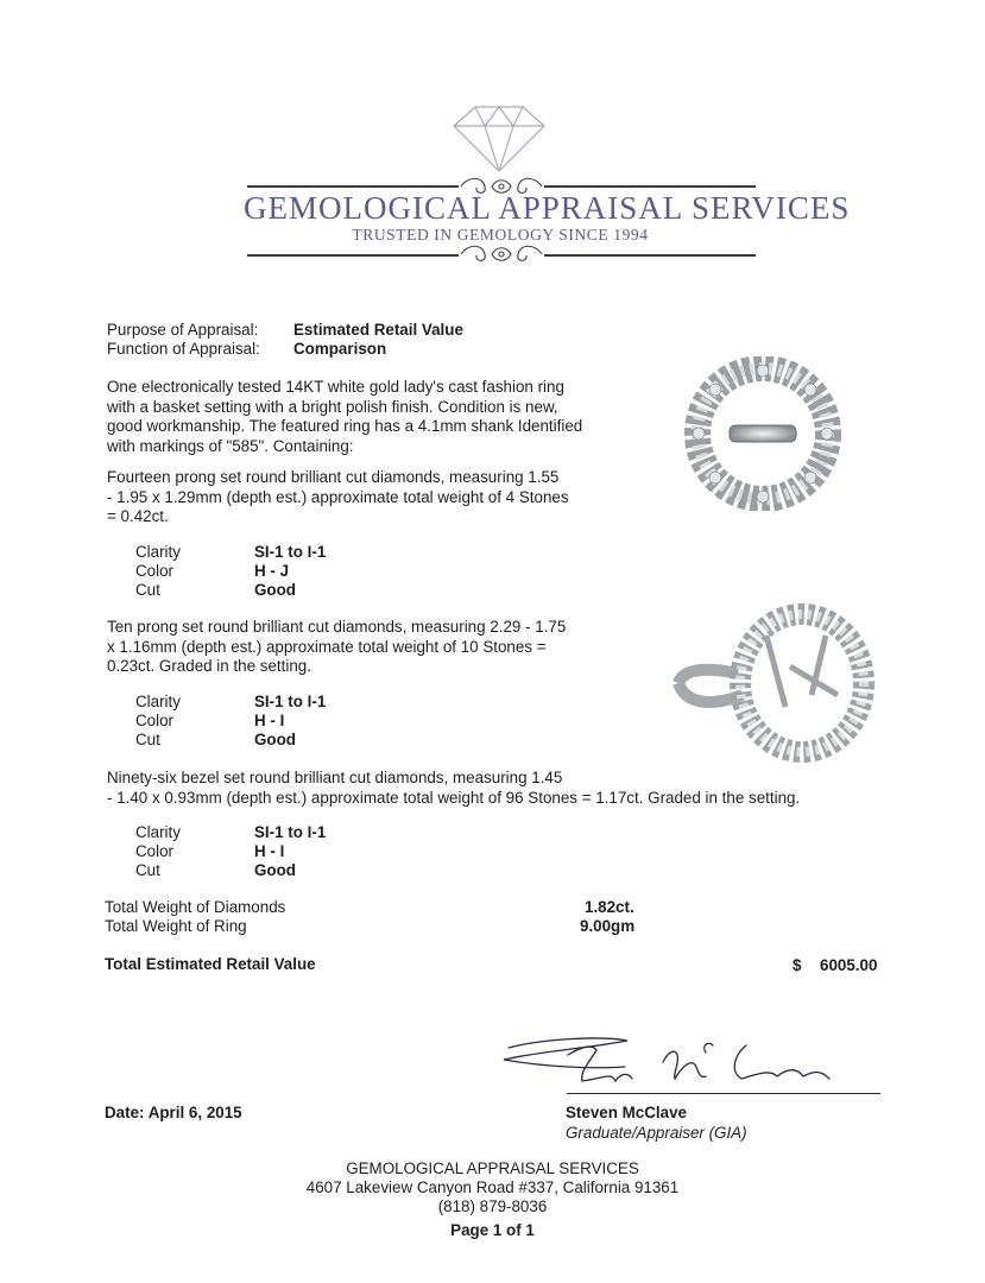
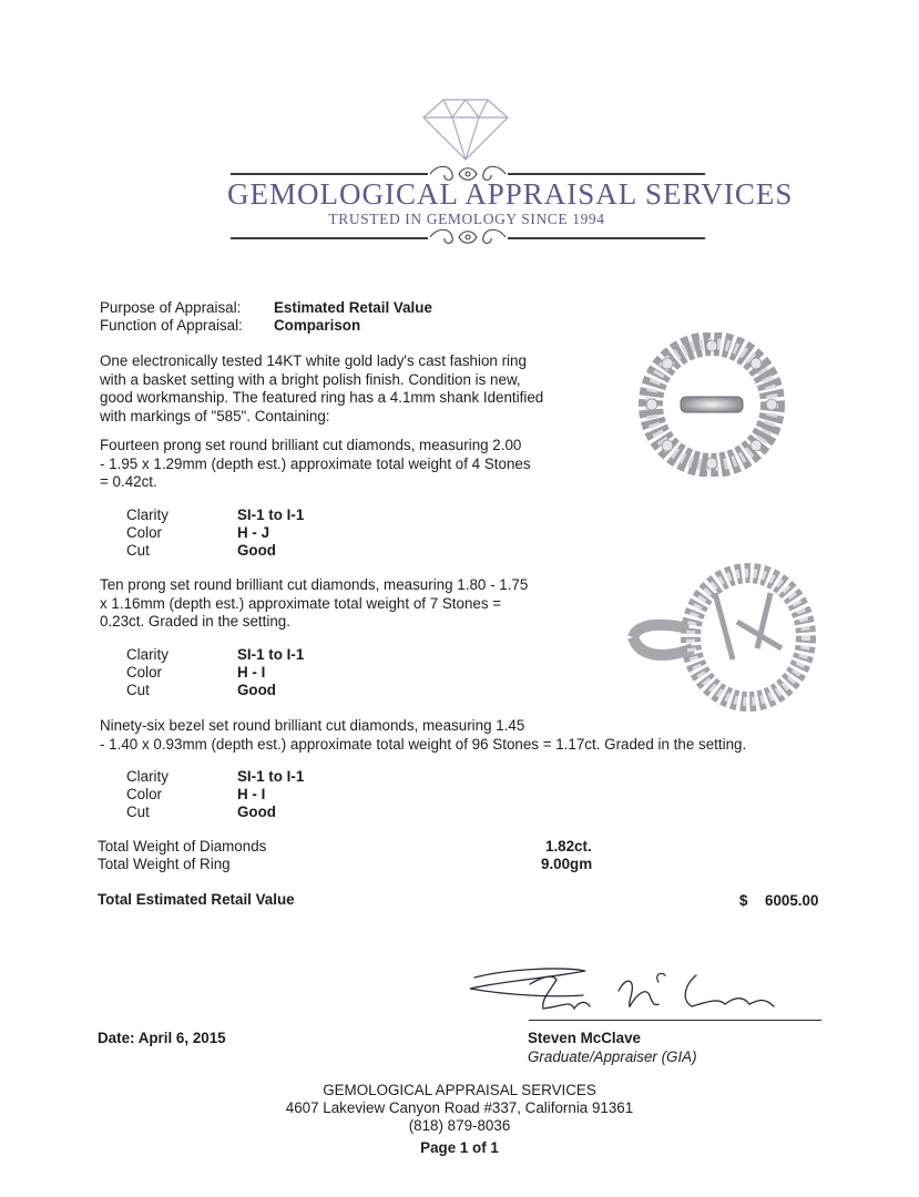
  GEMOLOGICAL APPRAISAL SERVICES
  TRUSTED IN GEMOLOGY SINCE 1994
  Purpose of Appraisal:
  Estimated Retail Value
  Function of Appraisal:
  Comparison
  One electronically tested 14KT white gold lady's cast fashion ring
  with a basket setting with a bright polish finish. Condition is new,
  good workmanship. The featured ring has a 4.1mm shank Identified
  with markings of "585". Containing:
- Fourteen prong set round brilliant cut diamonds, measuring 1.55
+ Fourteen prong set round brilliant cut diamonds, measuring 2.00
  - 1.95 x 1.29mm (depth est.) approximate total weight of 4 Stones
  = 0.42ct.
  Clarity
  Color
  Cut
  SI-1 to I-1
  H - J
  Good
- Ten prong set round brilliant cut diamonds, measuring 2.29 - 1.75
+ Ten prong set round brilliant cut diamonds, measuring 1.80 - 1.75
- x 1.16mm (depth est.) approximate total weight of 10 Stones =
+ x 1.16mm (depth est.) approximate total weight of 7 Stones =
  0.23ct. Graded in the setting.
  Clarity
  Color
  Cut
  SI-1 to I-1
  H - I
  Good
  Ninety-six bezel set round brilliant cut diamonds, measuring 1.45
  - 1.40 x 0.93mm (depth est.) approximate total weight of 96 Stones = 1.17ct. Graded in the setting.
  Clarity
  Color
  Cut
  SI-1 to I-1
  H - I
  Good
  Total Weight of Diamonds
  1.82ct.
  Total Weight of Ring
  9.00gm
  Total Estimated Retail Value
  $
  6005.00
  Date: April 6, 2015
  Steven McClave
  Graduate/Appraiser (GIA)
  GEMOLOGICAL APPRAISAL SERVICES
  4607 Lakeview Canyon Road #337, California 91361
  (818) 879-8036
  Page 1 of 1
